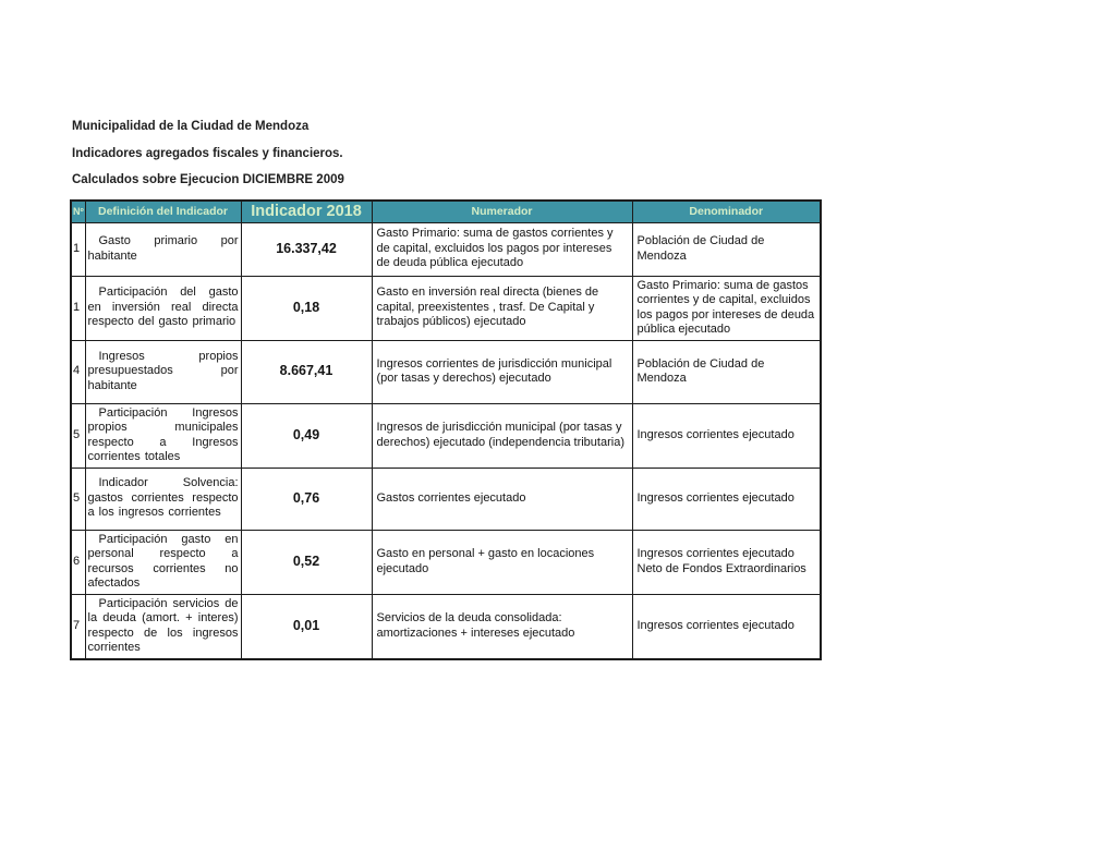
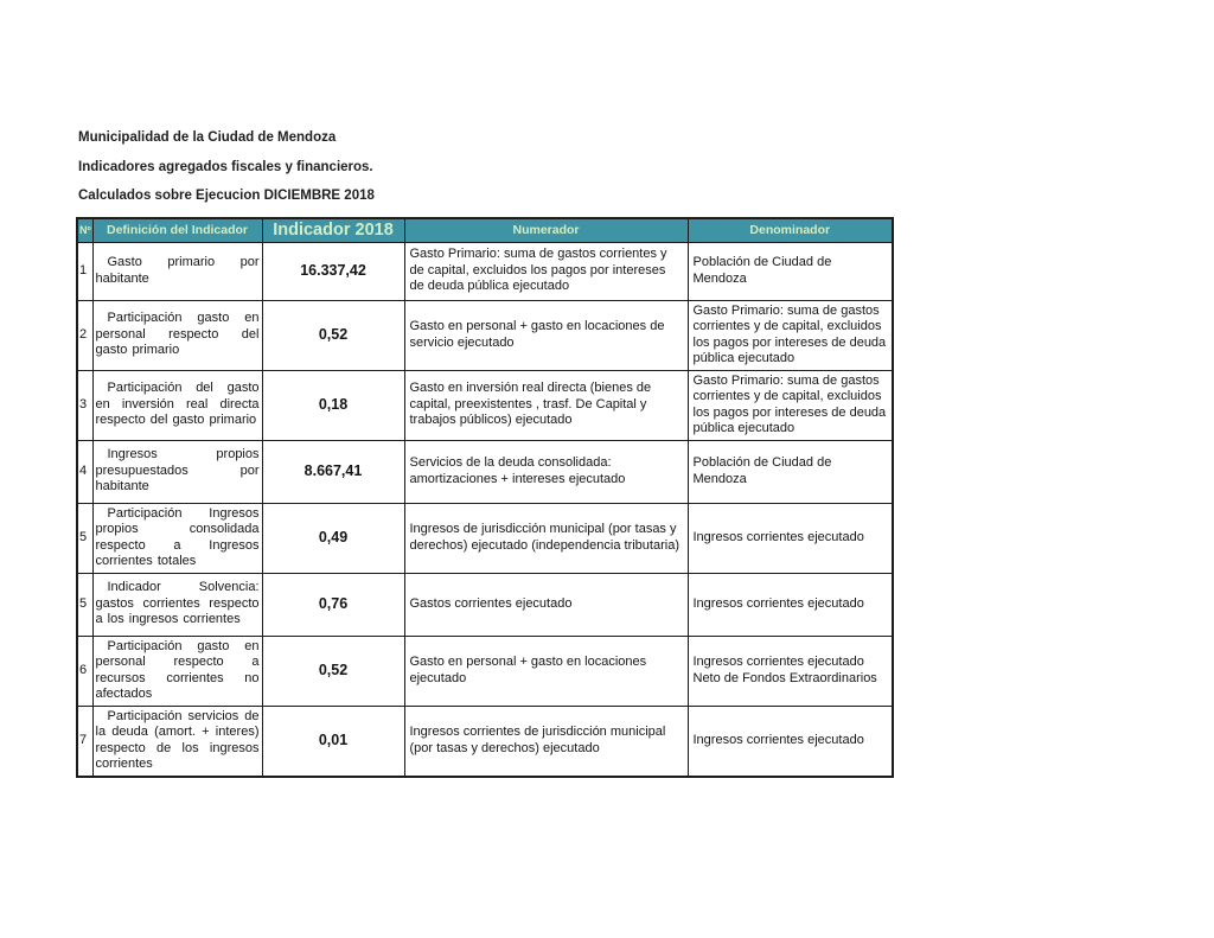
  Municipalidad de la Ciudad de Mendoza
  Indicadores agregados fiscales y financieros.
- Calculados sobre Ejecucion DICIEMBRE 2009
+ Calculados sobre Ejecucion DICIEMBRE 2018
  Nº	Definición del Indicador	Indicador 2018	Numerador	Denominador
  1	Gasto primario por habitante	16.337,42	Gasto Primario: suma de gastos corrientes y de capital, excluidos los pagos por intereses de deuda pública ejecutado	Población de Ciudad de Mendoza
+ 2	Participación gasto en personal respecto del gasto primario	0,52	Gasto en personal + gasto en locaciones de servicio ejecutado	Gasto Primario: suma de gastos corrientes y de capital, excluidos los pagos por intereses de deuda pública ejecutado
- 1	Participación del gasto en inversión real directa respecto del gasto primario	0,18	Gasto en inversión real directa (bienes de capital, preexistentes , trasf. De Capital y trabajos públicos) ejecutado	Gasto Primario: suma de gastos corrientes y de capital, excluidos los pagos por intereses de deuda pública ejecutado
+ 3	Participación del gasto en inversión real directa respecto del gasto primario	0,18	Gasto en inversión real directa (bienes de capital, preexistentes , trasf. De Capital y trabajos públicos) ejecutado	Gasto Primario: suma de gastos corrientes y de capital, excluidos los pagos por intereses de deuda pública ejecutado
- 4	Ingresos propios presupuestados por habitante	8.667,41	Ingresos corrientes de jurisdicción municipal (por tasas y derechos) ejecutado	Población de Ciudad de Mendoza
+ 4	Ingresos propios presupuestados por habitante	8.667,41	Servicios de la deuda consolidada: amortizaciones + intereses ejecutado	Población de Ciudad de Mendoza
- 5	Participación Ingresos propios municipales respecto a Ingresos corrientes totales	0,49	Ingresos de jurisdicción municipal (por tasas y derechos) ejecutado (independencia tributaria)	Ingresos corrientes ejecutado
+ 5	Participación Ingresos propios consolidada respecto a Ingresos corrientes totales	0,49	Ingresos de jurisdicción municipal (por tasas y derechos) ejecutado (independencia tributaria)	Ingresos corrientes ejecutado
  5	Indicador Solvencia: gastos corrientes respecto a los ingresos corrientes	0,76	Gastos corrientes ejecutado	Ingresos corrientes ejecutado
  6	Participación gasto en personal respecto a recursos corrientes no afectados	0,52	Gasto en personal + gasto en locaciones ejecutado	Ingresos corrientes ejecutado Neto de Fondos Extraordinarios
- 7	Participación servicios de la deuda (amort. + interes) respecto de los ingresos corrientes	0,01	Servicios de la deuda consolidada: amortizaciones + intereses ejecutado	Ingresos corrientes ejecutado
+ 7	Participación servicios de la deuda (amort. + interes) respecto de los ingresos corrientes	0,01	Ingresos corrientes de jurisdicción municipal (por tasas y derechos) ejecutado	Ingresos corrientes ejecutado
